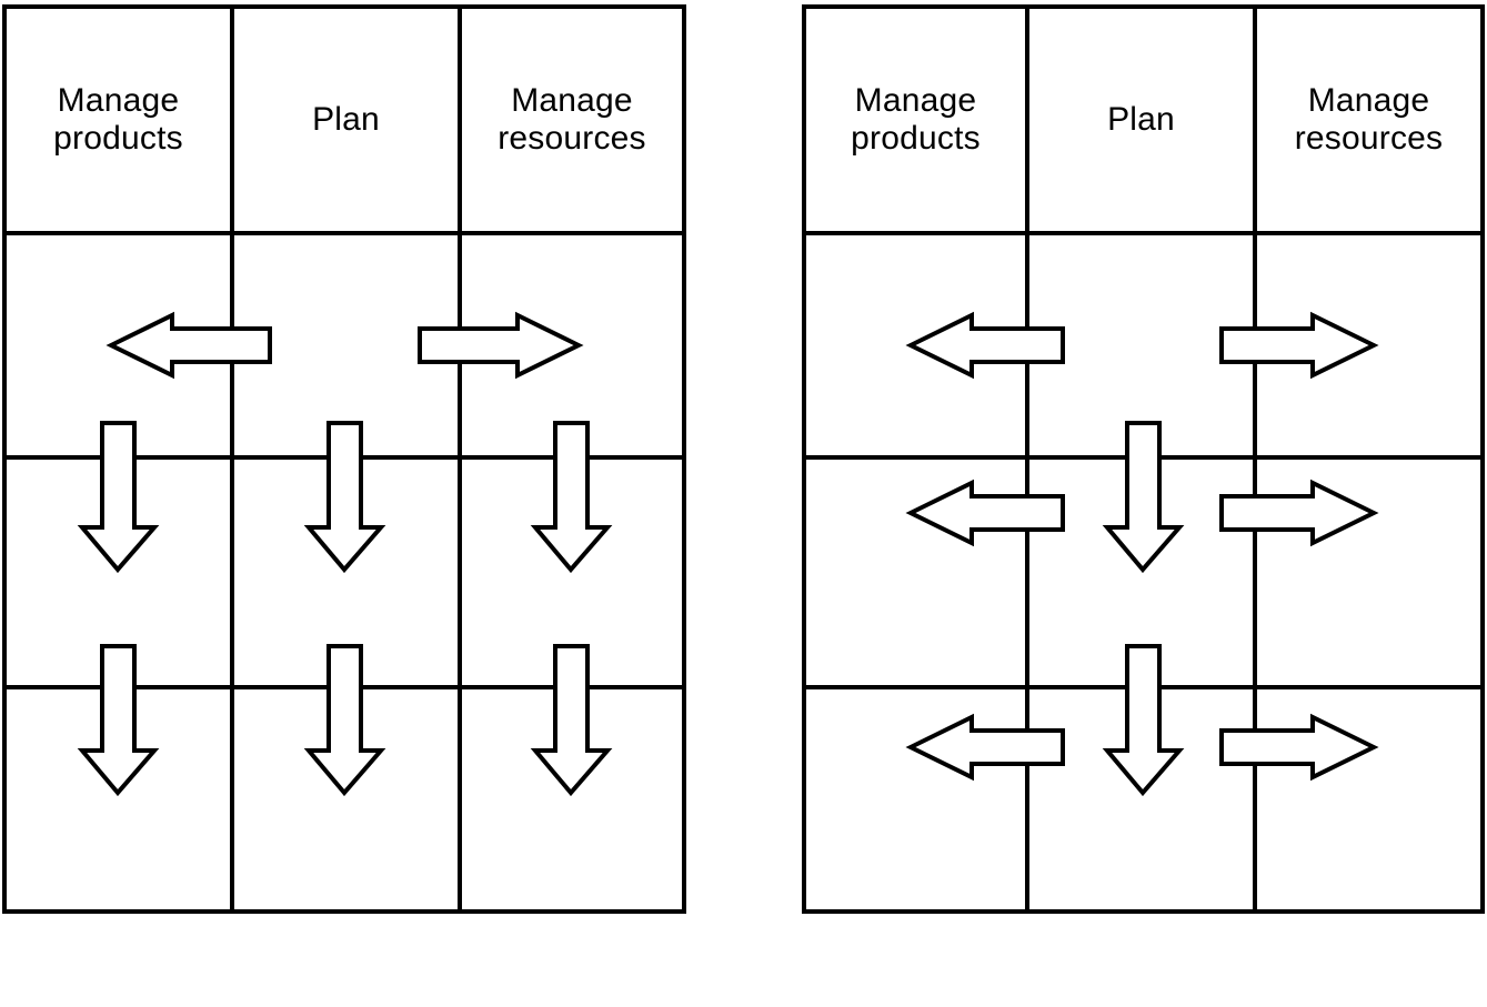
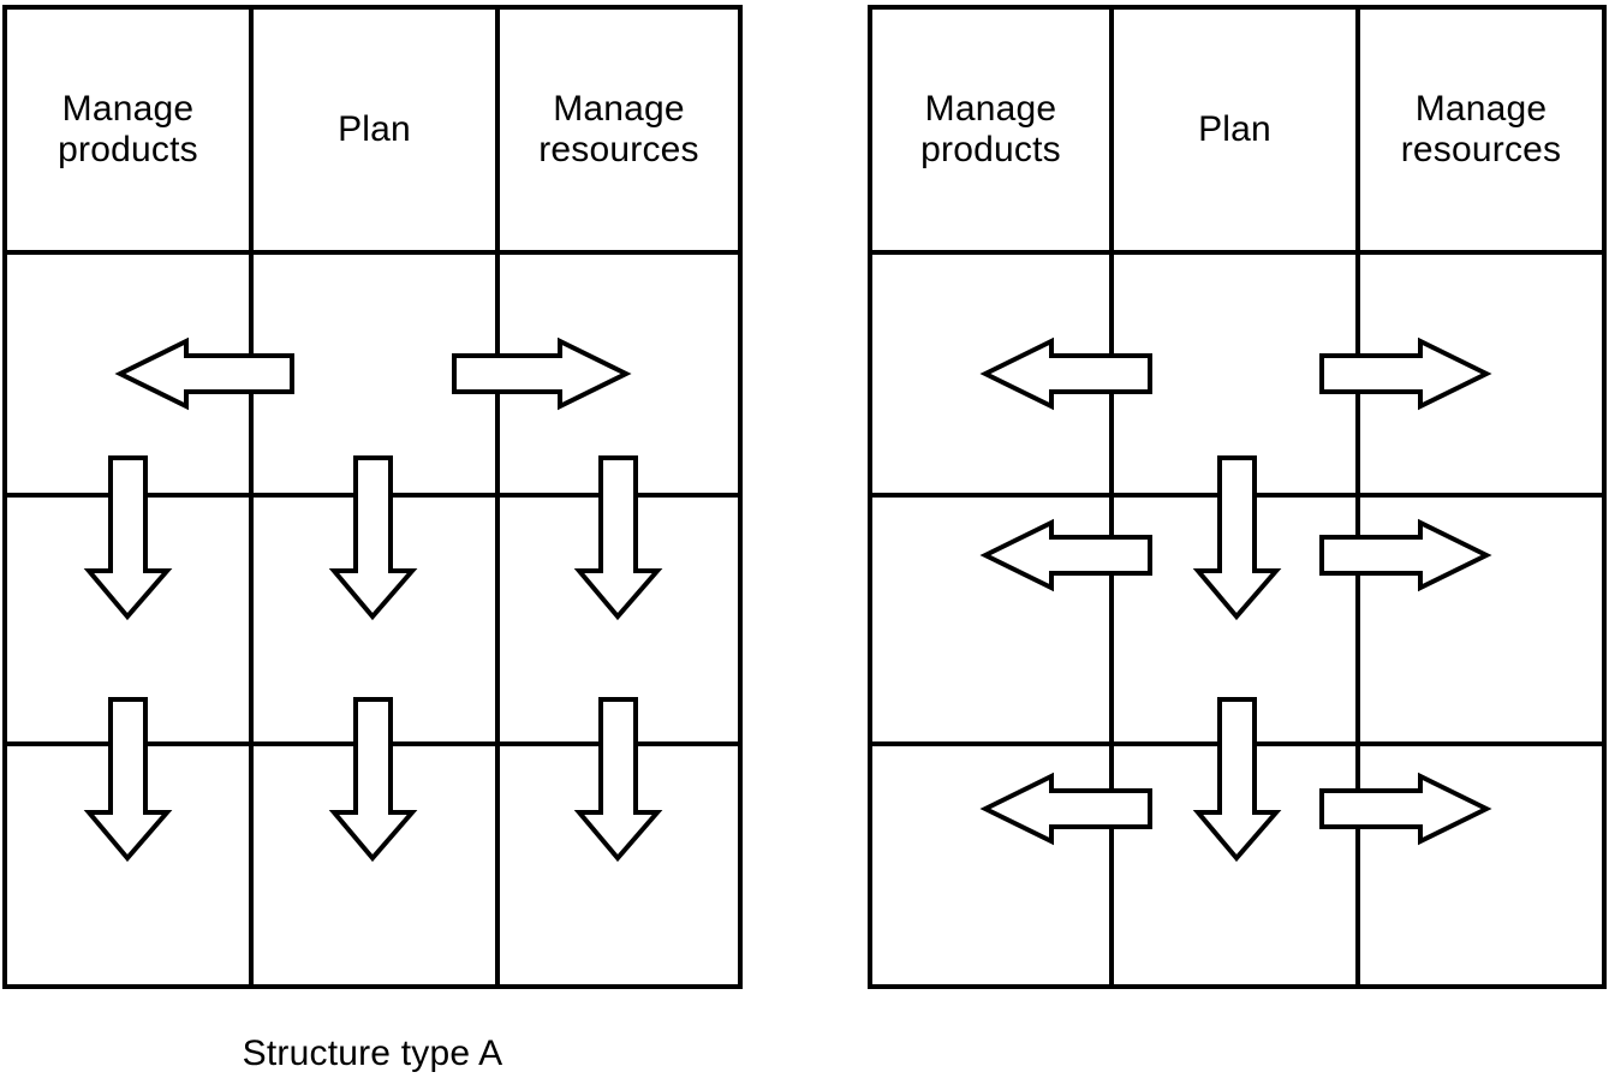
  Manage
  products
  Plan
  Manage
  resources
  Manage
  products
  Plan
  Manage
  resources
+ Structure type A
